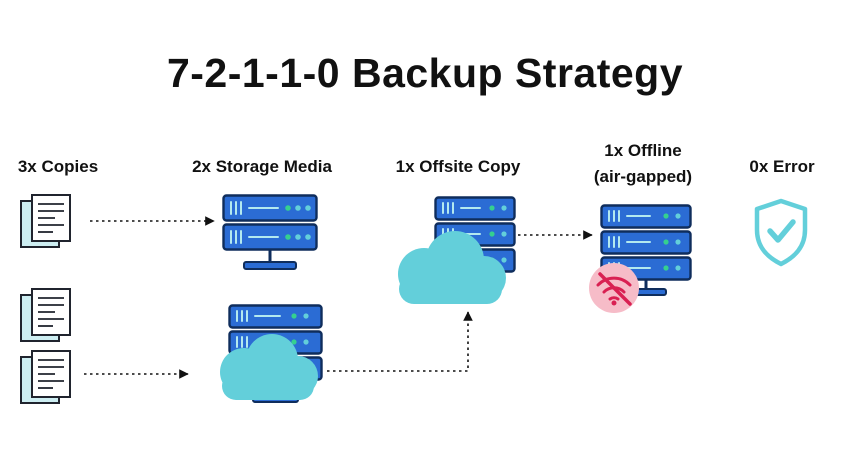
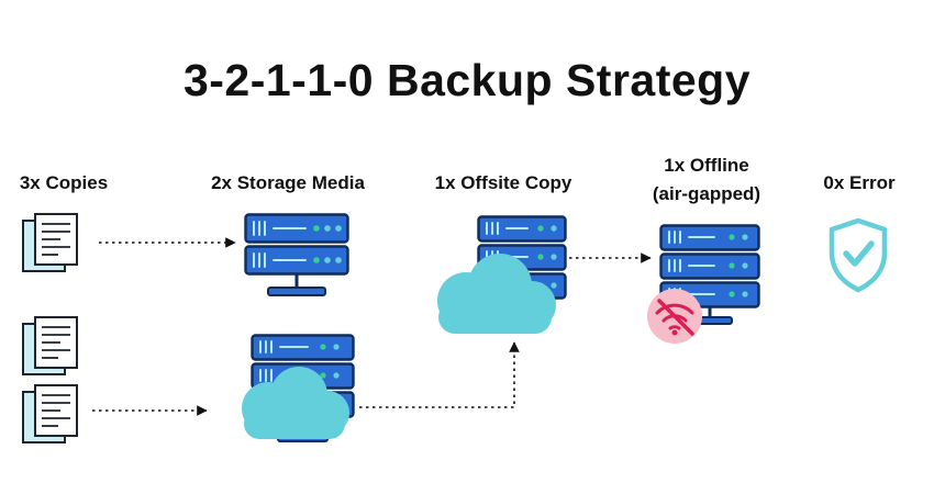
- 7-2-1-1-0 Backup Strategy
+ 3-2-1-1-0 Backup Strategy
  3x Copies
  2x Storage Media
  1x Offsite Copy
  1x Offline
  (air-gapped)
  0x Error
